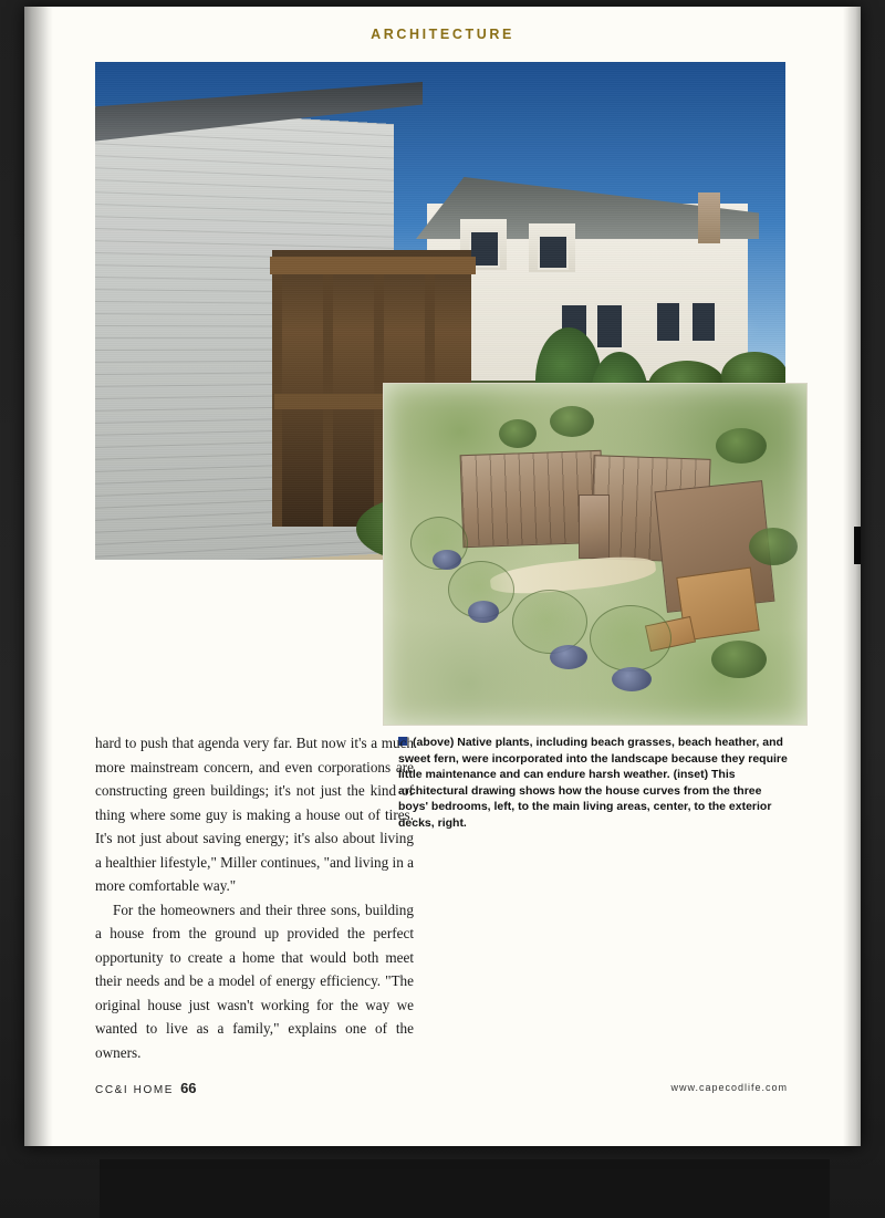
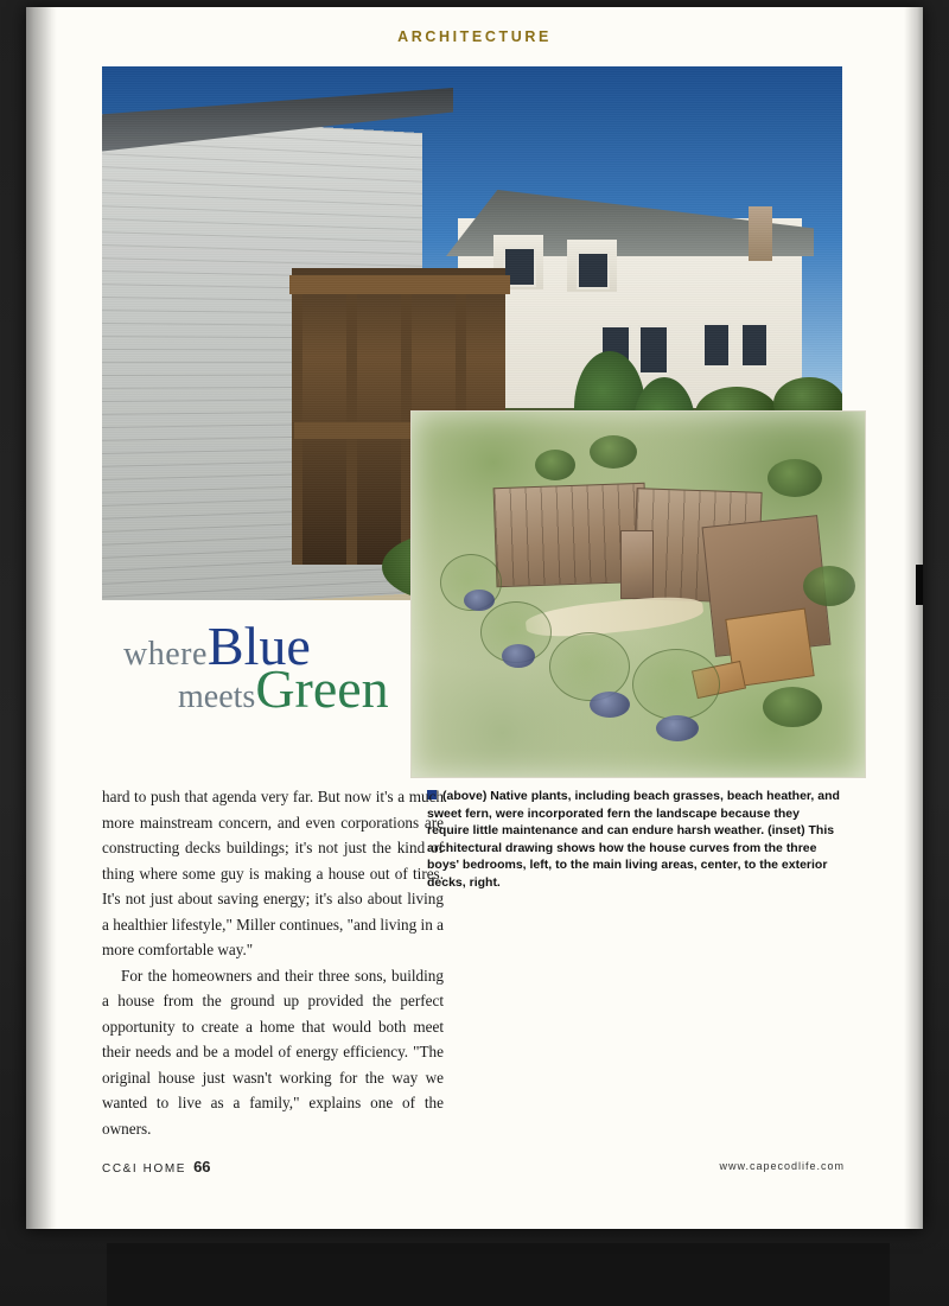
  ARCHITECTURE
+ whereBlue
+ meetsGreen
- (above) Native plants, including beach grasses, beach heather, and sweet fern, were incorporated into the landscape because they require little maintenance and can endure harsh weather. (inset) This architectural drawing shows how the house curves from the three boys' bedrooms, left, to the main living areas, center, to the exterior decks, right.
+ (above) Native plants, including beach grasses, beach heather, and sweet fern, were incorporated fern the landscape because they require little maintenance and can endure harsh weather. (inset) This architectural drawing shows how the house curves from the three boys' bedrooms, left, to the main living areas, center, to the exterior decks, right.
- hard to push that agenda very far. But now it's a much more mainstream concern, and even corporations are constructing green buildings; it's not just the kind of thing where some guy is making a house out of tires. It's not just about saving energy; it's also about living a healthier lifestyle," Miller continues, "and living in a more comfortable way."
+ hard to push that agenda very far. But now it's a much more mainstream concern, and even corporations are constructing decks buildings; it's not just the kind of thing where some guy is making a house out of tires. It's not just about saving energy; it's also about living a healthier lifestyle," Miller continues, "and living in a more comfortable way."
  For the homeowners and their three sons, building a house from the ground up provided the perfect opportunity to create a home that would both meet their needs and be a model of energy efficiency. "The original house just wasn't working for the way we wanted to live as a family," explains one of the owners.
  CC&I HOME 66
  www.capecodlife.com
